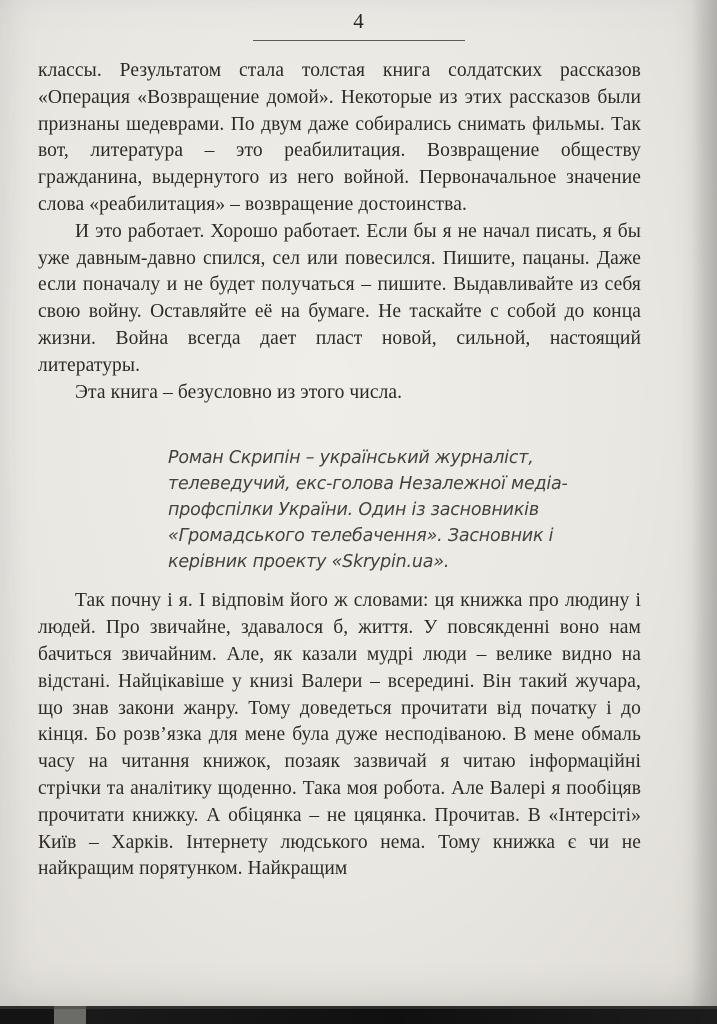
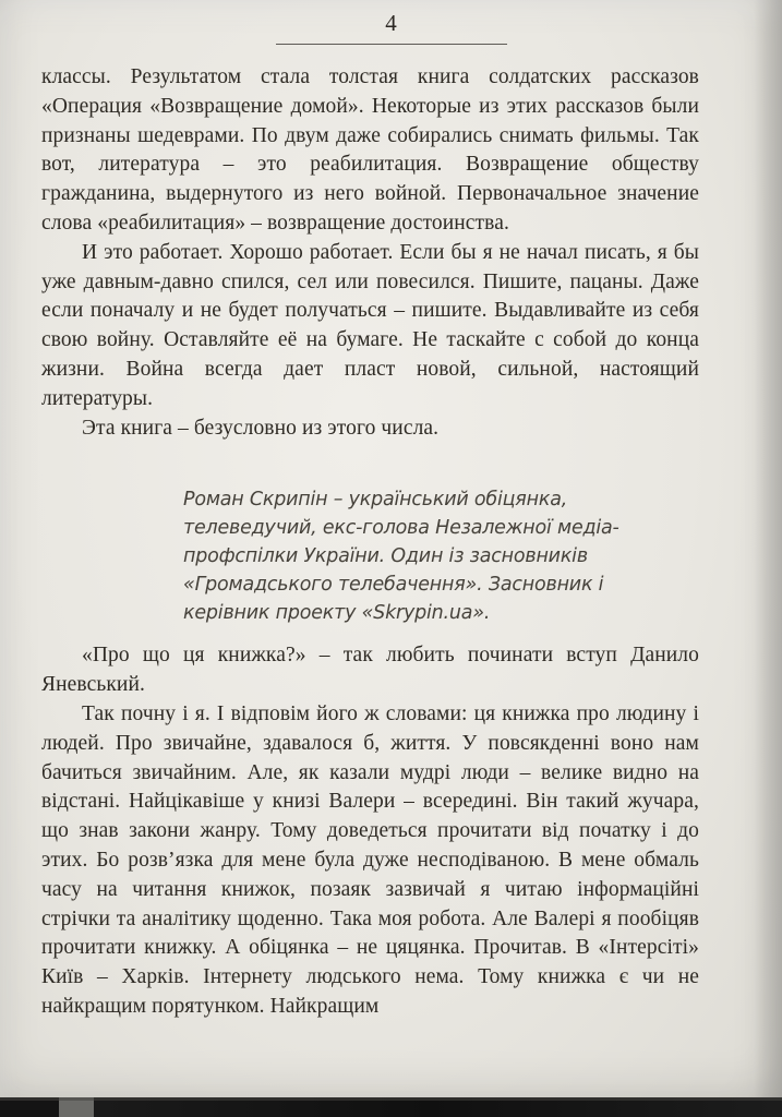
  4
  классы. Результатом стала толстая книга солдатских рассказов «Операция «Возвращение домой». Некоторые из этих рассказов были признаны шедеврами. По двум даже собирались снимать фильмы. Так вот, литература – это реабилитация. Возвращение обществу гражданина, выдернутого из него войной. Первоначальное значение слова «реабилитация» – возвращение достоинства.
  И это работает. Хорошо работает. Если бы я не начал писать, я бы уже давным-давно спился, сел или повесился. Пишите, пацаны. Даже если поначалу и не будет получаться – пишите. Выдавливайте из себя свою войну. Оставляйте её на бумаге. Не таскайте с собой до конца жизни. Война всегда дает пласт новой, сильной, настоящий литературы.
  Эта книга – безусловно из этого числа.
- Роман Скрипін – український журналіст, телеведучий, екс-голова Незалежної медіа-профспілки України. Один із засновників «Громадського телебачення». Засновник і керівник проекту «Skrypin.ua».
+ Роман Скрипін – український обіцянка, телеведучий, екс-голова Незалежної медіа-профспілки України. Один із засновників «Громадського телебачення». Засновник і керівник проекту «Skrypin.ua».
+ «Про що ця книжка?» – так любить починати вступ Данило Яневський.
- Так почну і я. І відповім його ж словами: ця книжка про людину і людей. Про звичайне, здавалося б, життя. У повсякденні воно нам бачиться звичайним. Але, як казали мудрі люди – велике видно на відстані. Найцікавіше у книзі Валери – всередині. Він такий жучара, що знав закони жанру. Тому доведеться прочитати від початку і до кінця. Бо розв’язка для мене була дуже несподіваною. В мене обмаль часу на читання книжок, позаяк зазвичай я читаю інформаційні стрічки та аналітику щоденно. Така моя робота. Але Валері я пообіцяв прочитати книжку. А обіцянка – не цяцянка. Прочитав. В «Інтерсіті» Київ – Харків. Інтернету людського нема. Тому книжка є чи не найкращим порятунком. Найкращим
+ Так почну і я. І відповім його ж словами: ця книжка про людину і людей. Про звичайне, здавалося б, життя. У повсякденні воно нам бачиться звичайним. Але, як казали мудрі люди – велике видно на відстані. Найцікавіше у книзі Валери – всередині. Він такий жучара, що знав закони жанру. Тому доведеться прочитати від початку і до этих. Бо розв’язка для мене була дуже несподіваною. В мене обмаль часу на читання книжок, позаяк зазвичай я читаю інформаційні стрічки та аналітику щоденно. Така моя робота. Але Валері я пообіцяв прочитати книжку. А обіцянка – не цяцянка. Прочитав. В «Інтерсіті» Київ – Харків. Інтернету людського нема. Тому книжка є чи не найкращим порятунком. Найкращим
